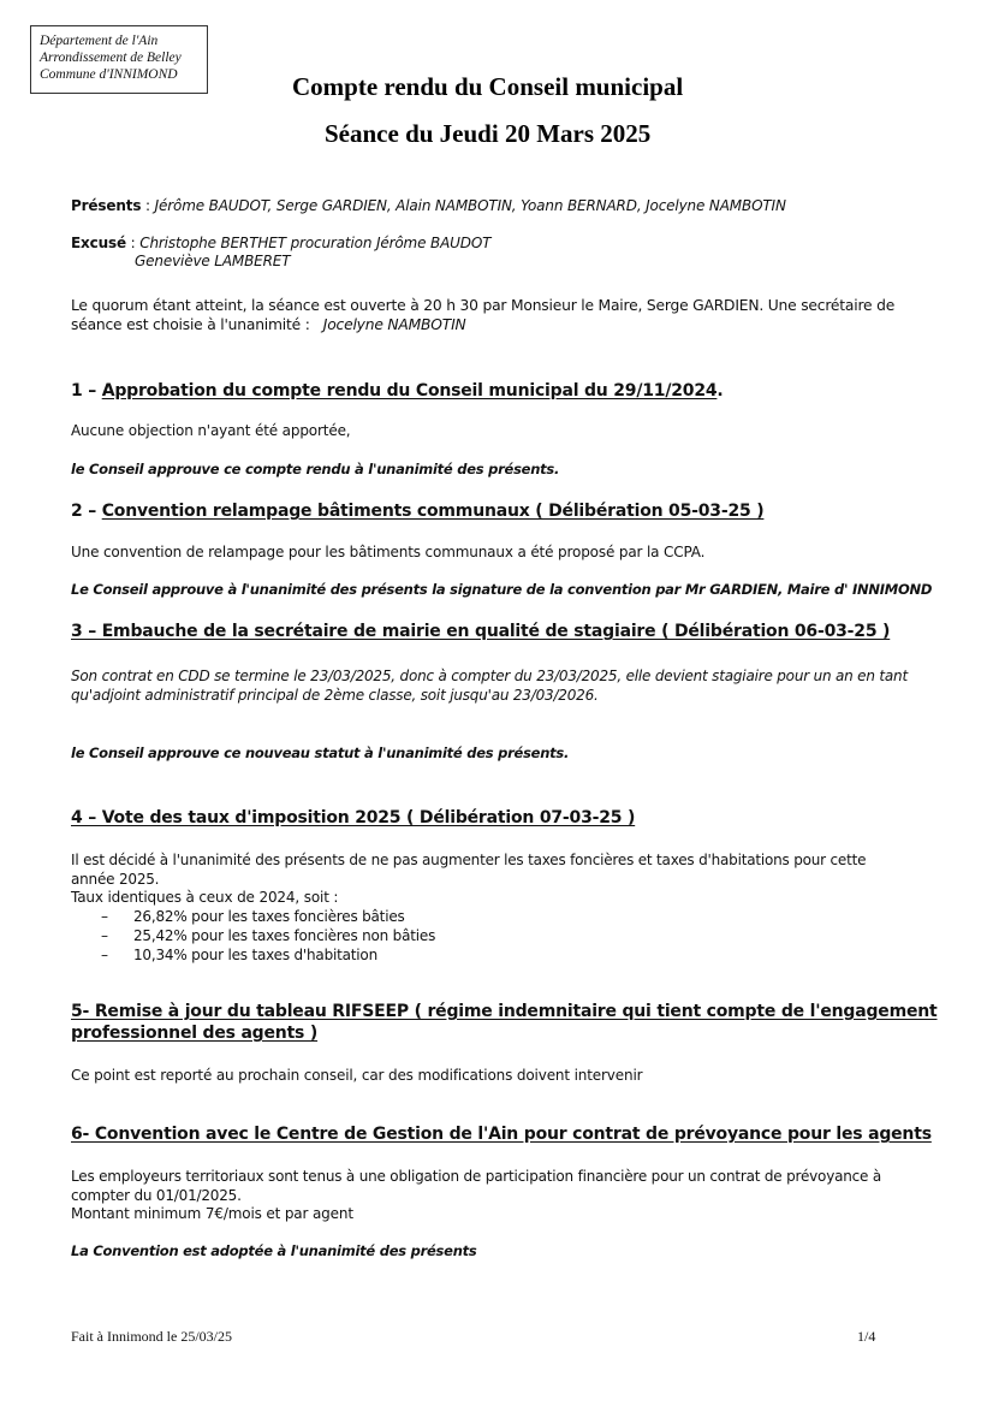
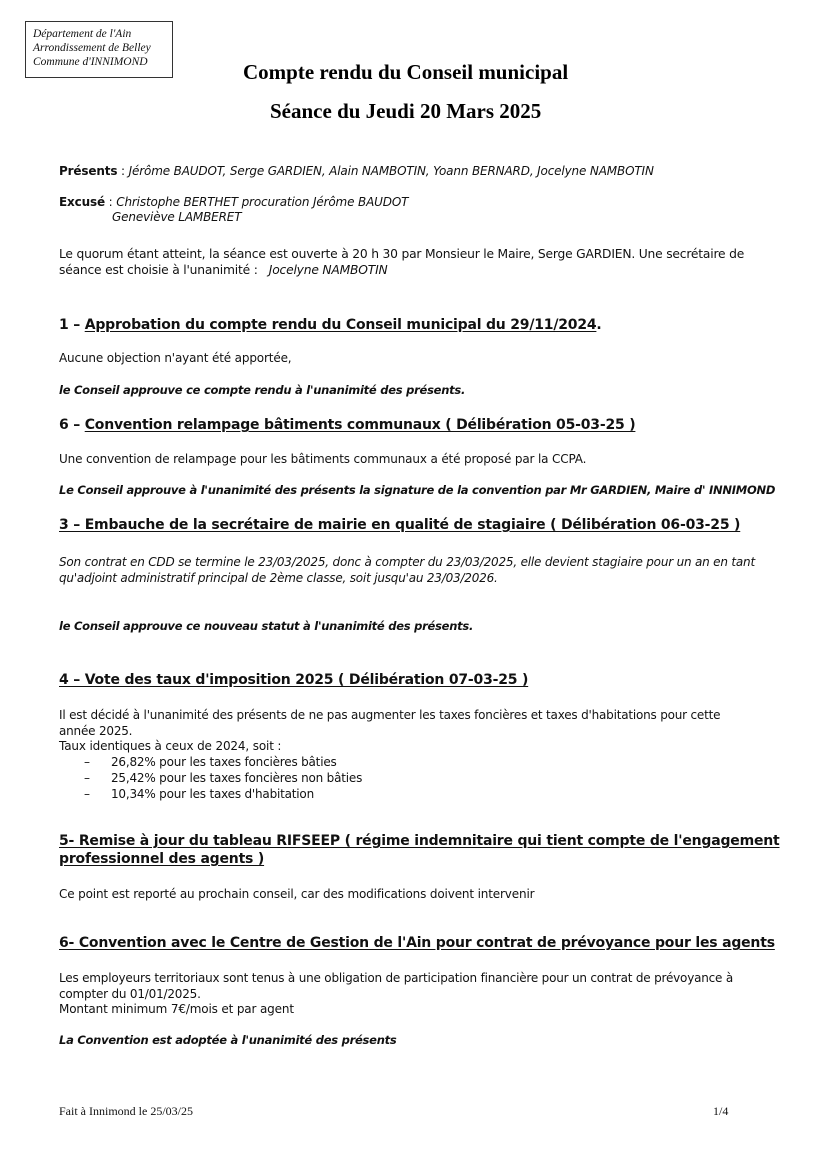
  Département de l'Ain
  Arrondissement de Belley
  Commune d'INNIMOND
  Compte rendu du Conseil municipal
  Séance du Jeudi 20 Mars 2025
  Présents : Jérôme BAUDOT, Serge GARDIEN, Alain NAMBOTIN, Yoann BERNARD, Jocelyne NAMBOTIN
  Excusé : Christophe BERTHET procuration Jérôme BAUDOT
  Geneviève LAMBERET
  Le quorum étant atteint, la séance est ouverte à 20 h 30 par Monsieur le Maire, Serge GARDIEN. Une secrétaire de séance est choisie à l'unanimité : Jocelyne NAMBOTIN
  1 – Approbation du compte rendu du Conseil municipal du 29/11/2024.
  Aucune objection n'ayant été apportée,
  le Conseil approuve ce compte rendu à l'unanimité des présents.
- 2 – Convention relampage bâtiments communaux ( Délibération 05-03-25 )
+ 6 – Convention relampage bâtiments communaux ( Délibération 05-03-25 )
  Une convention de relampage pour les bâtiments communaux a été proposé par la CCPA.
  Le Conseil approuve à l'unanimité des présents la signature de la convention par Mr GARDIEN, Maire d' INNIMOND
  3 – Embauche de la secrétaire de mairie en qualité de stagiaire ( Délibération 06-03-25 )
  Son contrat en CDD se termine le 23/03/2025, donc à compter du 23/03/2025, elle devient stagiaire pour un an en tant qu'adjoint administratif principal de 2ème classe, soit jusqu'au 23/03/2026.
  le Conseil approuve ce nouveau statut à l'unanimité des présents.
  4 – Vote des taux d'imposition 2025 ( Délibération 07-03-25 )
  Il est décidé à l'unanimité des présents de ne pas augmenter les taxes foncières et taxes d'habitations pour cette année 2025.
  Taux identiques à ceux de 2024, soit :
  – 26,82% pour les taxes foncières bâties
  – 25,42% pour les taxes foncières non bâties
  – 10,34% pour les taxes d'habitation
  5- Remise à jour du tableau RIFSEEP ( régime indemnitaire qui tient compte de l'engagement
  professionnel des agents )
  Ce point est reporté au prochain conseil, car des modifications doivent intervenir
  6- Convention avec le Centre de Gestion de l'Ain pour contrat de prévoyance pour les agents
  Les employeurs territoriaux sont tenus à une obligation de participation financière pour un contrat de prévoyance à compter du 01/01/2025.
  Montant minimum 7€/mois et par agent
  La Convention est adoptée à l'unanimité des présents
  Fait à Innimond le 25/03/25
  1/4
